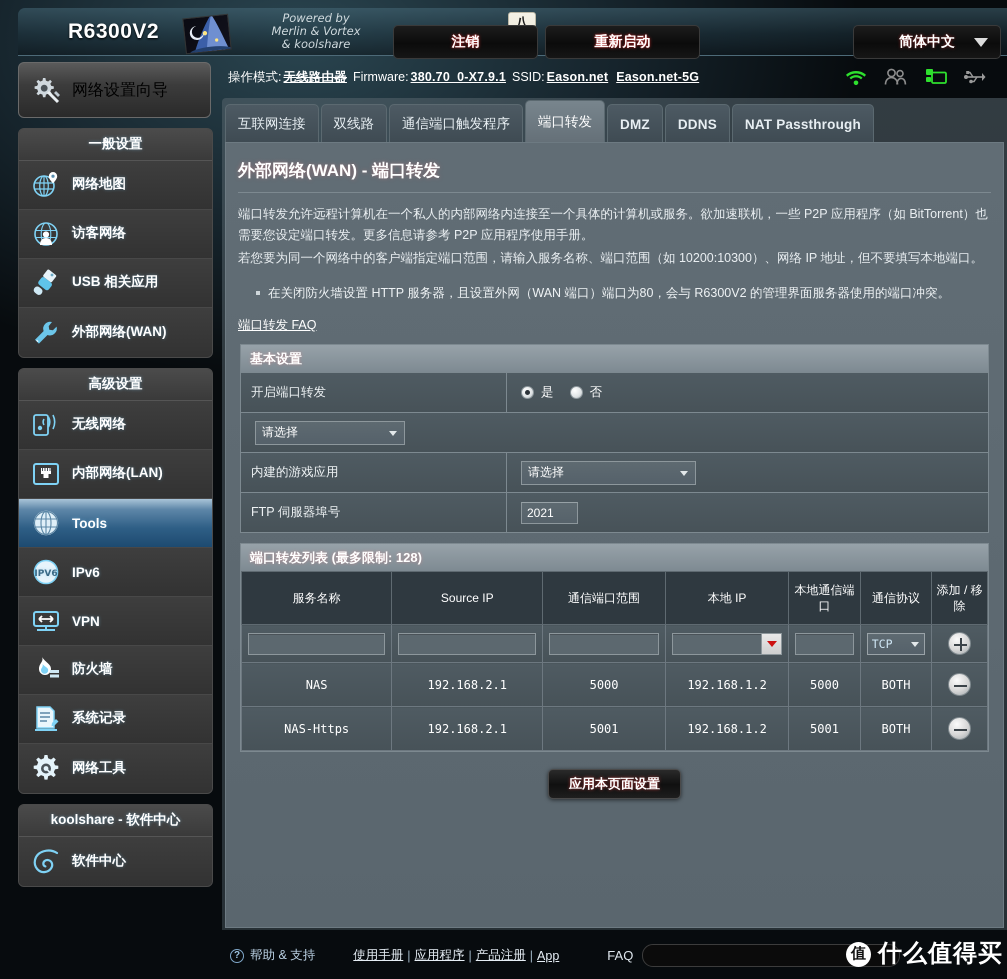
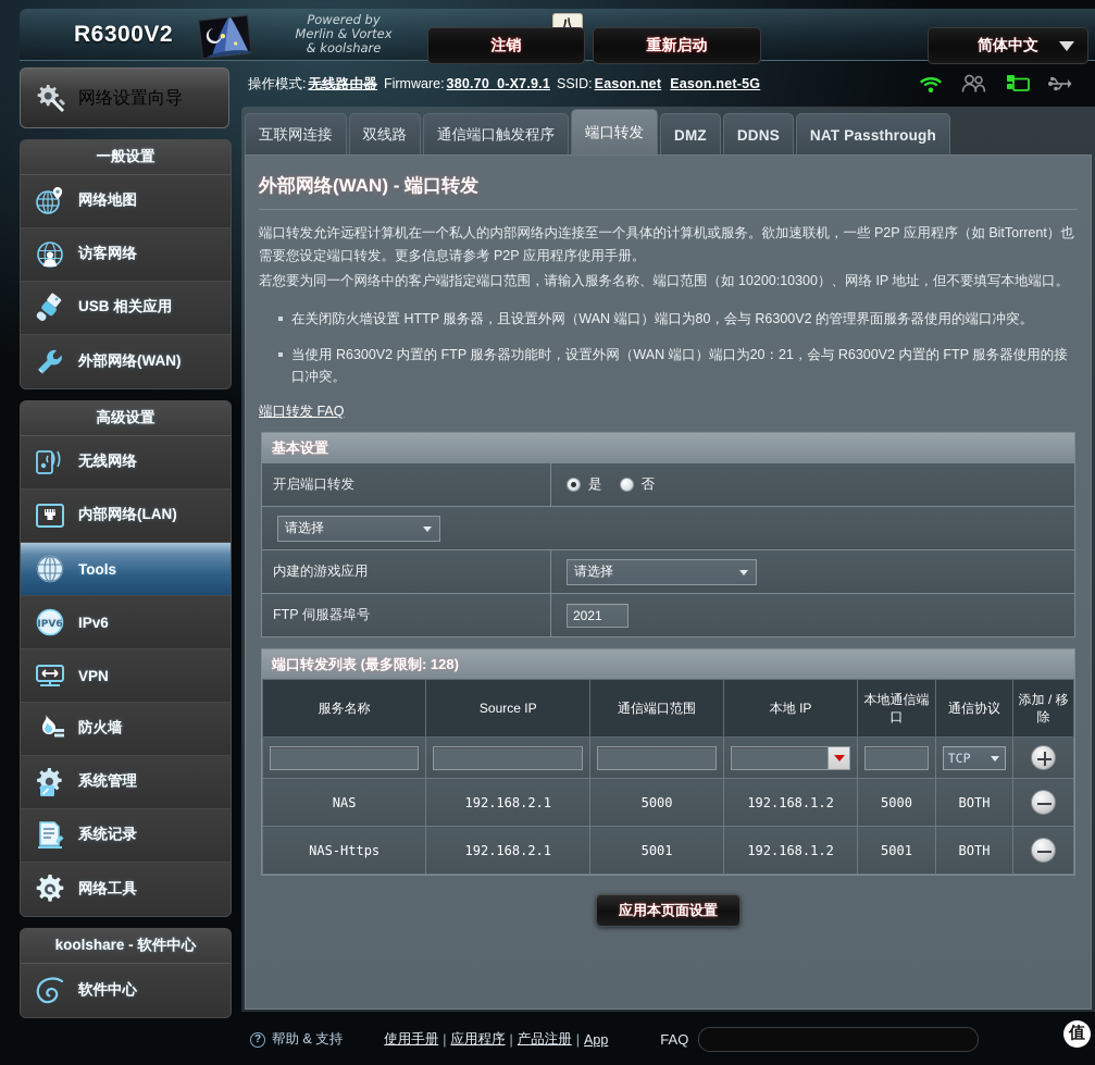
  R6300V2
  Powered by
  Merlin & Vortex
  & koolshare
  八
  注销
  重新启动
  简体中文
  操作模式:
  无线路由器
  Firmware:
  380.70_0-X7.9.1
  SSID:
  Eason.net
  Eason.net-5G
  网络设置向导
  一般设置
  网络地图
  访客网络
  USB 相关应用
  外部网络(WAN)
  高级设置
  无线网络
  内部网络(LAN)
  Tools
  IPV6
  IPv6
  VPN
  防火墙
+ 系统管理
  系统记录
  网络工具
  koolshare - 软件中心
  软件中心
  互联网连接
  双线路
  通信端口触发程序
  端口转发
  DMZ
  DDNS
  NAT Passthrough
  外部网络(WAN) - 端口转发
  端口转发允许远程计算机在一个私人的内部网络内连接至一个具体的计算机或服务。欲加速联机，一些 P2P 应用程序（如 BitTorrent）也需要您设定端口转发。更多信息请参考 P2P 应用程序使用手册。
  若您要为同一个网络中的客户端指定端口范围，请输入服务名称、端口范围（如 10200:10300）、网络 IP 地址，但不要填写本地端口。
  在关闭防火墙设置 HTTP 服务器，且设置外网（WAN 端口）端口为80，会与 R6300V2 的管理界面服务器使用的端口冲突。
+ 当使用 R6300V2 内置的 FTP 服务器功能时，设置外网（WAN 端口）端口为20：21，会与 R6300V2 内置的 FTP 服务器使用的接口冲突。
  端口转发 FAQ
  基本设置
  开启端口转发
  是
  否
  请选择
  内建的游戏应用
  请选择
  FTP 伺服器埠号
  2021
  端口转发列表 (最多限制: 128)
  服务名称	Source IP	通信端口范围	本地 IP	本地通信端口	通信协议	添加 / 移除
  					TCP
  NAS	192.168.2.1	5000	192.168.1.2	5000	BOTH
  NAS-Https	192.168.2.1	5001	192.168.1.2	5001	BOTH
  应用本页面设置
  ?
  帮助 & 支持
  使用手册
  |
  应用程序
  |
  产品注册
  |
  App
  FAQ
  值
- 什么值得买
